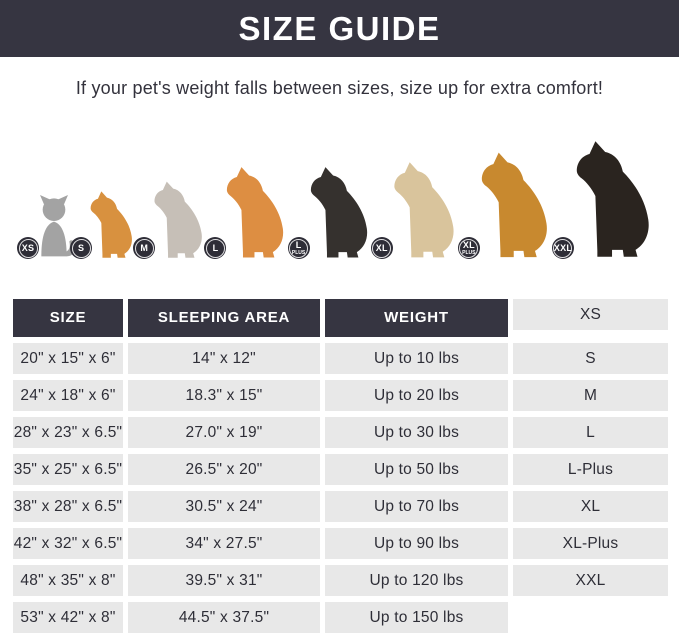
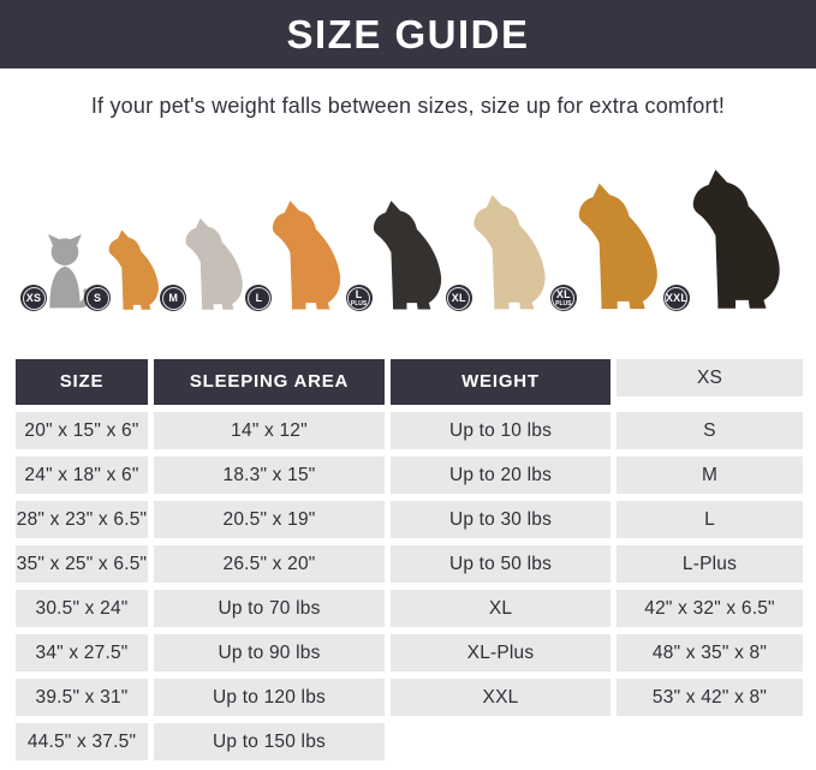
  SIZE GUIDE
  If your pet's weight falls between sizes, size up for extra comfort!
  XS
  S
  M
  L
  L
  XL
  XL
  XXL
  SIZE
  SLEEPING AREA
  WEIGHT
  XS
  20" x 15" x 6"
  14" x 12"
  Up to 10 lbs
  S
  24" x 18" x 6"
  18.3" x 15"
  Up to 20 lbs
  M
  28" x 23" x 6.5"
- 27.0" x 19"
+ 20.5" x 19"
  Up to 30 lbs
  L
  35" x 25" x 6.5"
  26.5" x 20"
  Up to 50 lbs
  L-Plus
- 38" x 28" x 6.5"
  30.5" x 24"
  Up to 70 lbs
  XL
  42" x 32" x 6.5"
  34" x 27.5"
  Up to 90 lbs
  XL-Plus
  48" x 35" x 8"
  39.5" x 31"
  Up to 120 lbs
  XXL
  53" x 42" x 8"
  44.5" x 37.5"
  Up to 150 lbs
